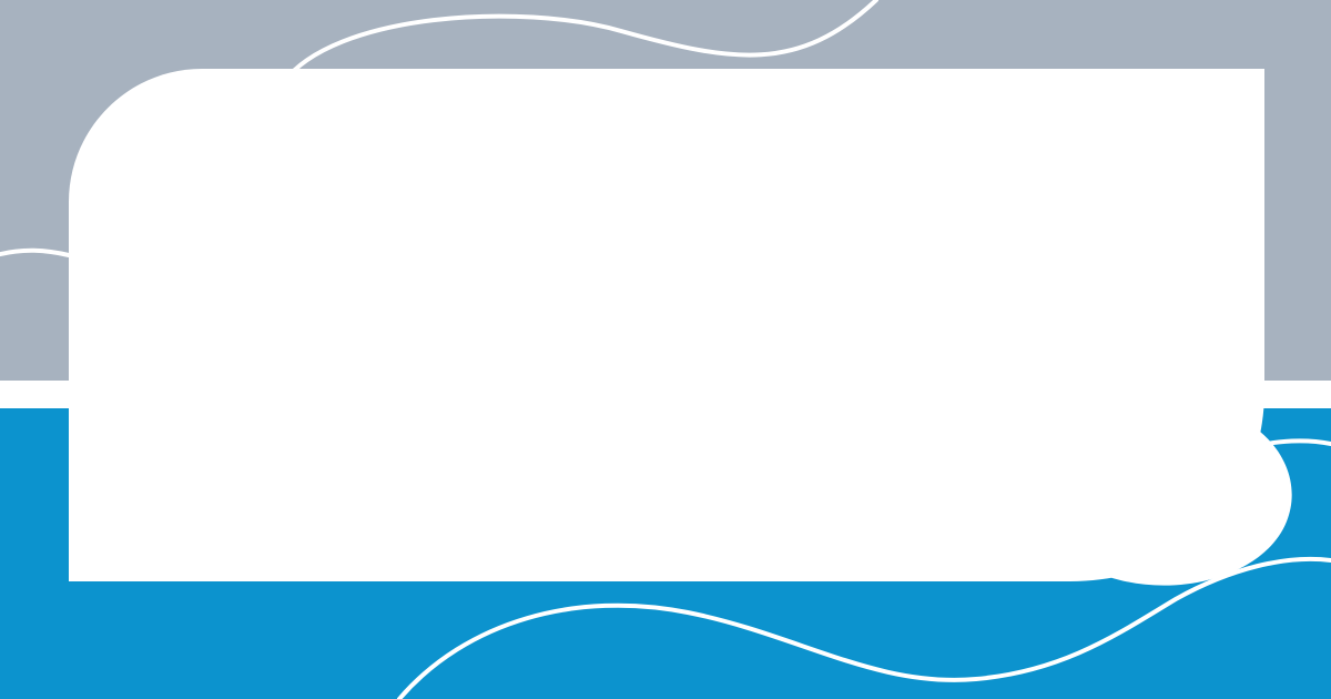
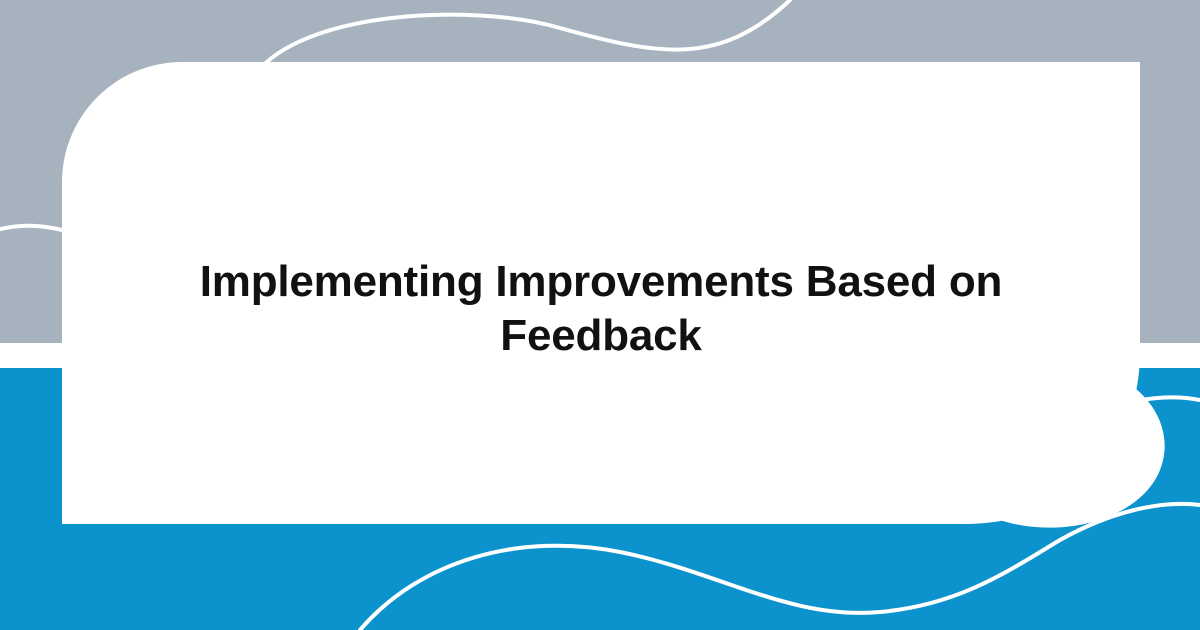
+ Implementing Improvements Based on Feedback
